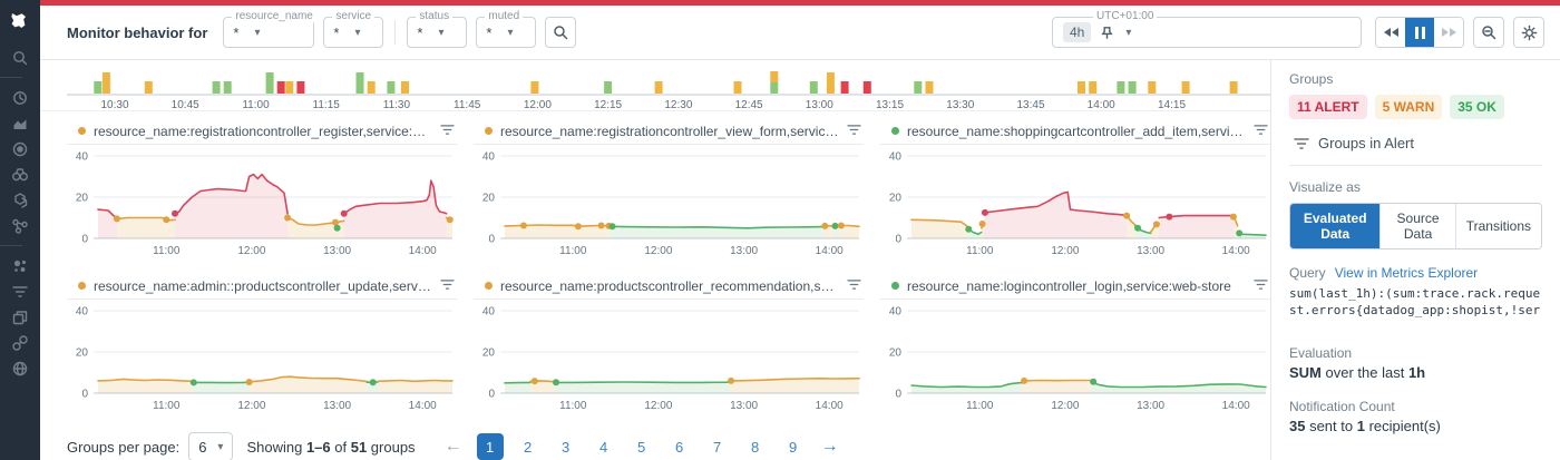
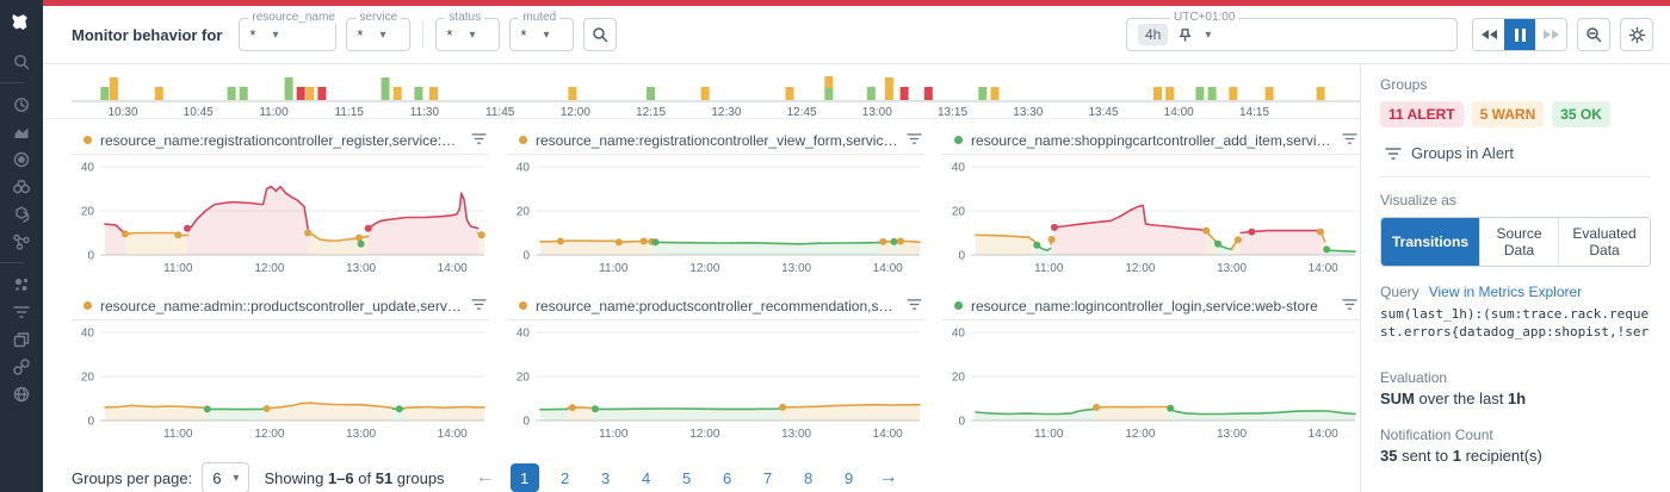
  Monitor behavior for
  resource_name
  *
  ▾
  service
  *
  ▾
  status
  *
  ▾
  muted
  *
  ▾
  UTC+01:00
  4h
  ▾
  10:30
  10:45
  11:00
  11:15
  11:30
  11:45
  12:00
  12:15
  12:30
  12:45
  13:00
  13:15
  13:30
  13:45
  14:00
  14:15
  resource_name:registrationcontroller_register,service:web
  0
  20
  40
  11:00
  12:00
  13:00
  14:00
  resource_name:registrationcontroller_view_form,service:
  0
  20
  40
  11:00
  12:00
  13:00
  14:00
  resource_name:shoppingcartcontroller_add_item,service:
  0
  20
  40
  11:00
  12:00
  13:00
  14:00
  resource_name:admin::productscontroller_update,service
  0
  20
  40
  11:00
  12:00
  13:00
  14:00
  resource_name:productscontroller_recommendation,serv
  0
  20
  40
  11:00
  12:00
  13:00
  14:00
  resource_name:logincontroller_login,service:web-store
  0
  20
  40
  11:00
  12:00
  13:00
  14:00
  Groups per page:
  6
  ▾
  Showing 1–6 of 51 groups
  ←
  1
  2
  3
  4
  5
  6
  7
  8
  9
  →
  Groups
  11 ALERT
  5 WARN
  35 OK
  Groups in Alert
  Visualize as
- Evaluated Data
+ Transitions
  Source Data
- Transitions
+ Evaluated Data
  Query
  View in Metrics Explorer
  sum(last_1h):(sum:trace.rack.request.errors{datadog_app:shopist,!ser
  Evaluation
  SUM over the last 1h
  Notification Count
  35 sent to 1 recipient(s)
